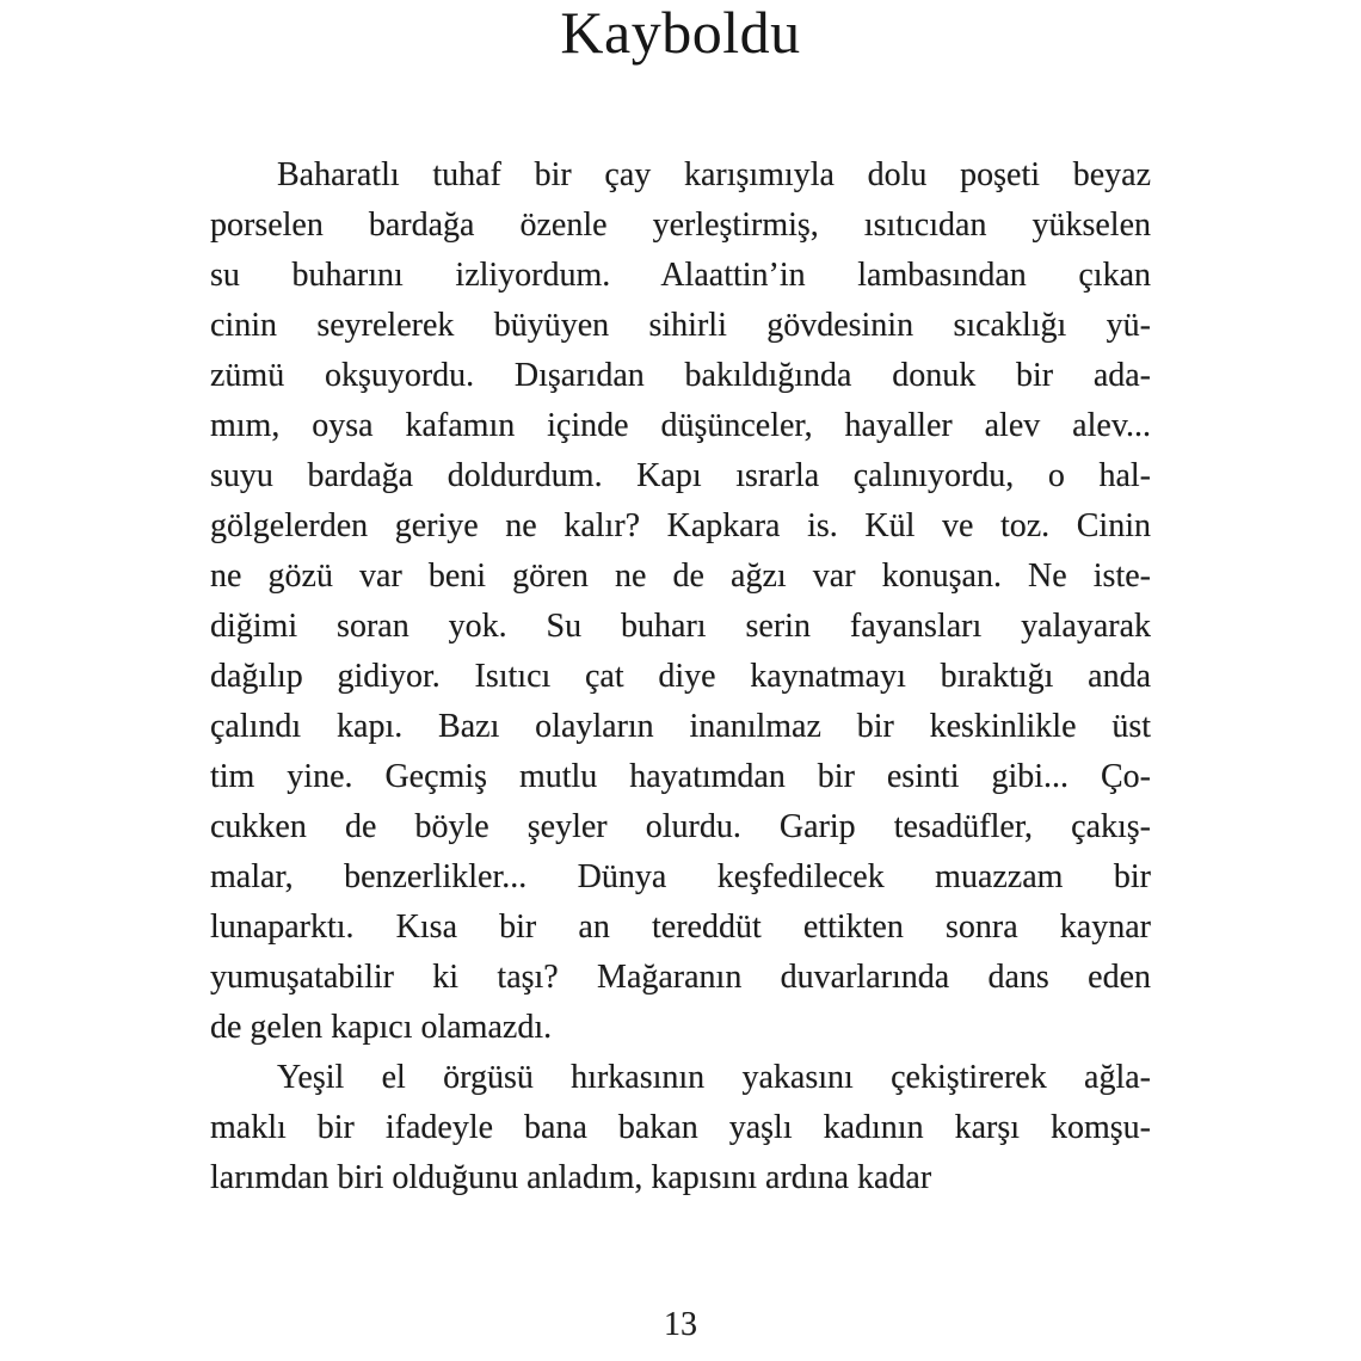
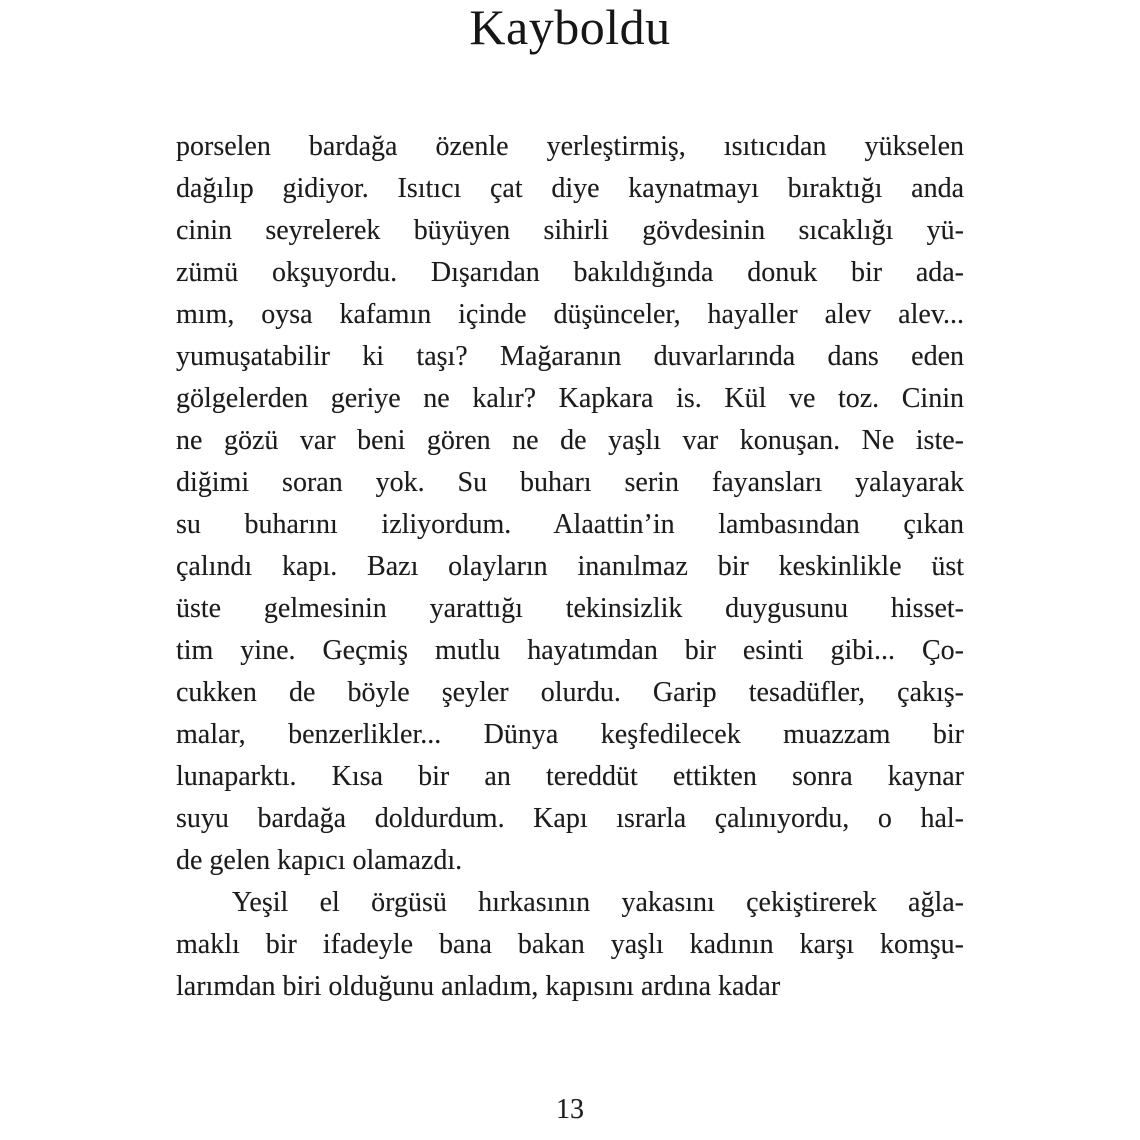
  Kayboldu
- Baharatlı tuhaf bir çay karışımıyla dolu poşeti beyaz
  porselen bardağa özenle yerleştirmiş, ısıtıcıdan yükselen
- su buharını izliyordum. Alaattin’in lambasından çıkan
+ dağılıp gidiyor. Isıtıcı çat diye kaynatmayı bıraktığı anda
  cinin seyrelerek büyüyen sihirli gövdesinin sıcaklığı yü-
  zümü okşuyordu. Dışarıdan bakıldığında donuk bir ada-
  mım, oysa kafamın içinde düşünceler, hayaller alev alev...
- suyu bardağa doldurdum. Kapı ısrarla çalınıyordu, o hal-
+ yumuşatabilir ki taşı? Mağaranın duvarlarında dans eden
  gölgelerden geriye ne kalır? Kapkara is. Kül ve toz. Cinin
- ne gözü var beni gören ne de ağzı var konuşan. Ne iste-
+ ne gözü var beni gören ne de yaşlı var konuşan. Ne iste-
  diğimi soran yok. Su buharı serin fayansları yalayarak
- dağılıp gidiyor. Isıtıcı çat diye kaynatmayı bıraktığı anda
+ su buharını izliyordum. Alaattin’in lambasından çıkan
  çalındı kapı. Bazı olayların inanılmaz bir keskinlikle üst
+ üste gelmesinin yarattığı tekinsizlik duygusunu hisset-
  tim yine. Geçmiş mutlu hayatımdan bir esinti gibi... Ço-
  cukken de böyle şeyler olurdu. Garip tesadüfler, çakış-
  malar, benzerlikler... Dünya keşfedilecek muazzam bir
  lunaparktı. Kısa bir an tereddüt ettikten sonra kaynar
- yumuşatabilir ki taşı? Mağaranın duvarlarında dans eden
+ suyu bardağa doldurdum. Kapı ısrarla çalınıyordu, o hal-
  de gelen kapıcı olamazdı.
  Yeşil el örgüsü hırkasının yakasını çekiştirerek ağla-
  maklı bir ifadeyle bana bakan yaşlı kadının karşı komşu-
  larımdan biri olduğunu anladım, kapısını ardına kadar
  13
